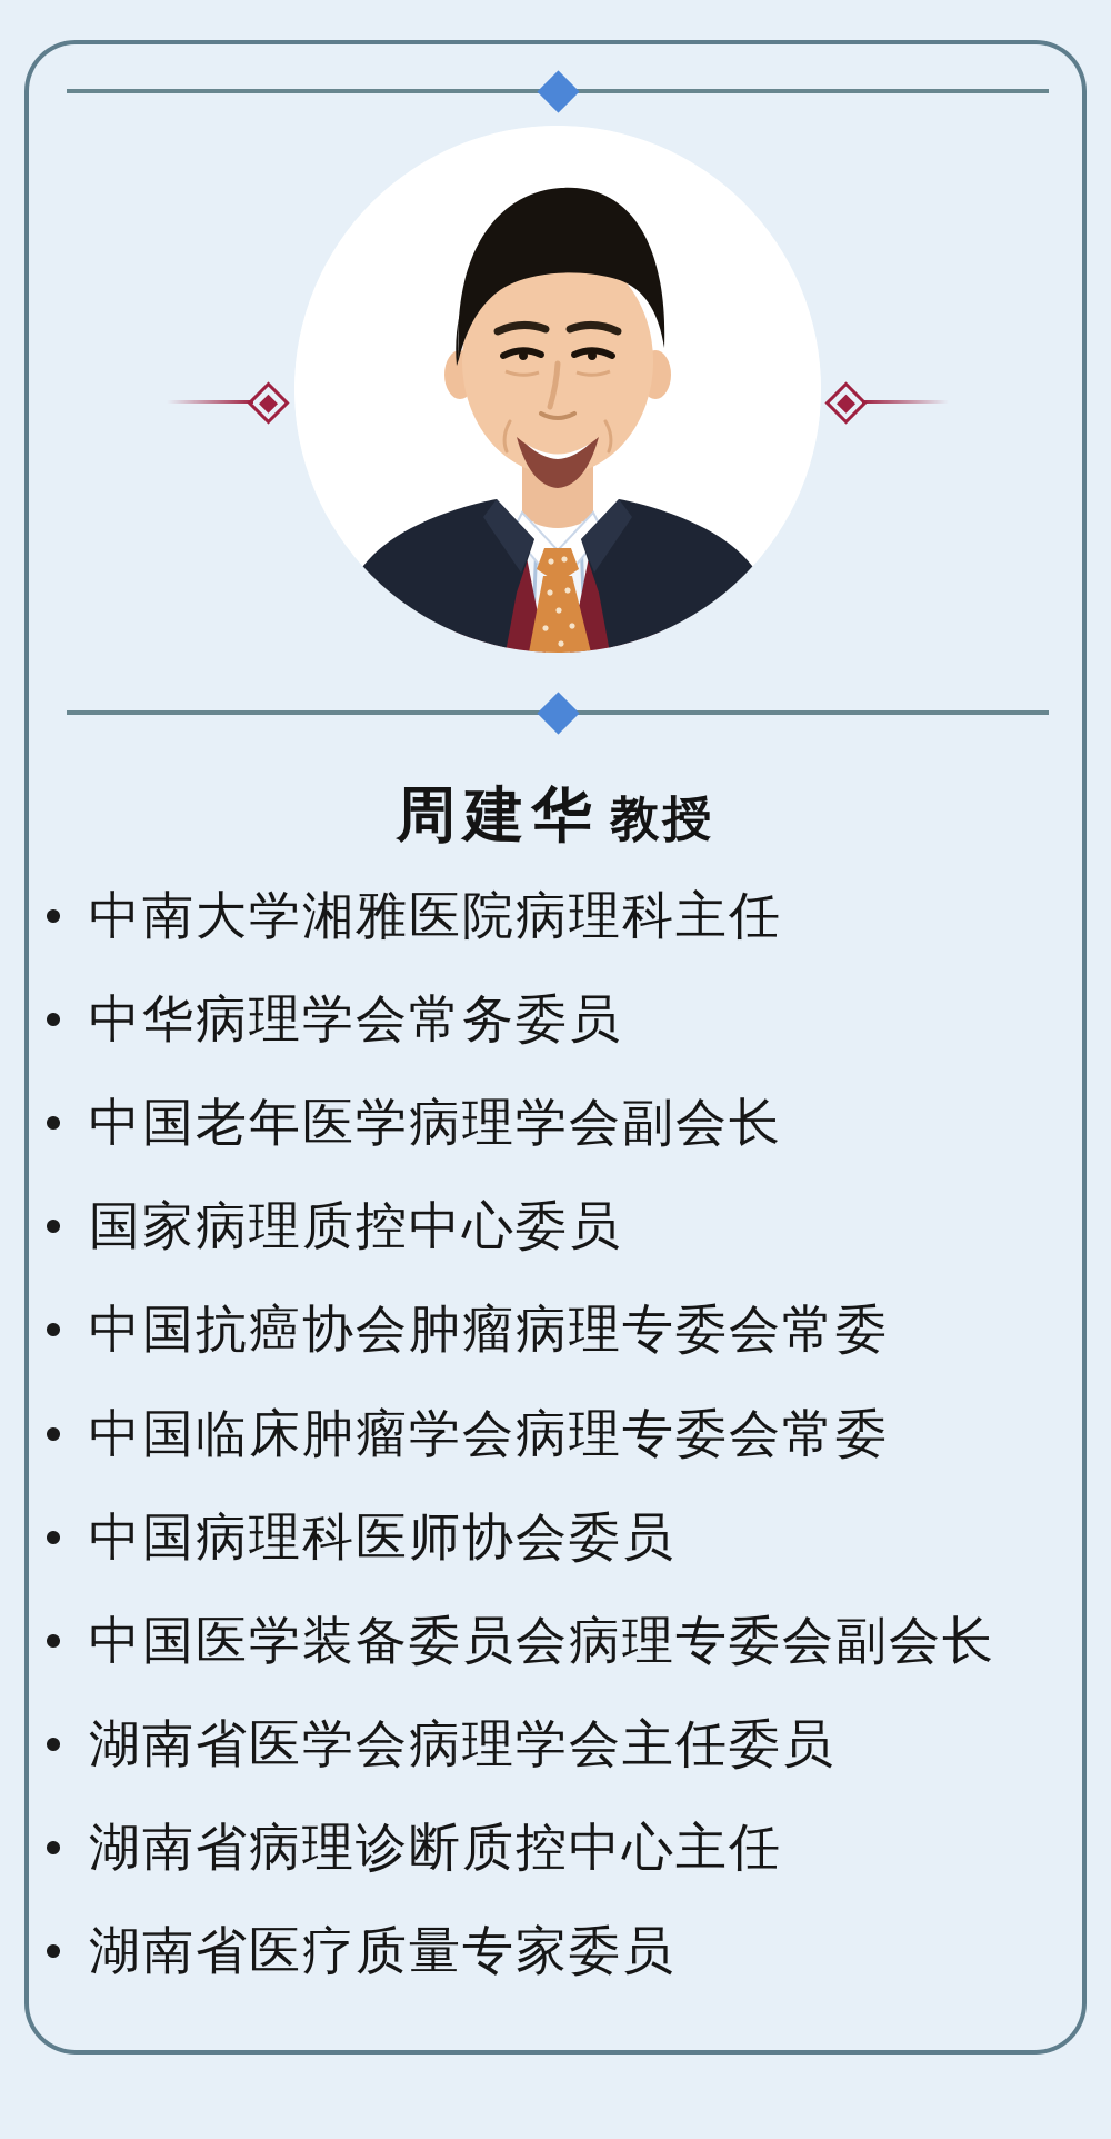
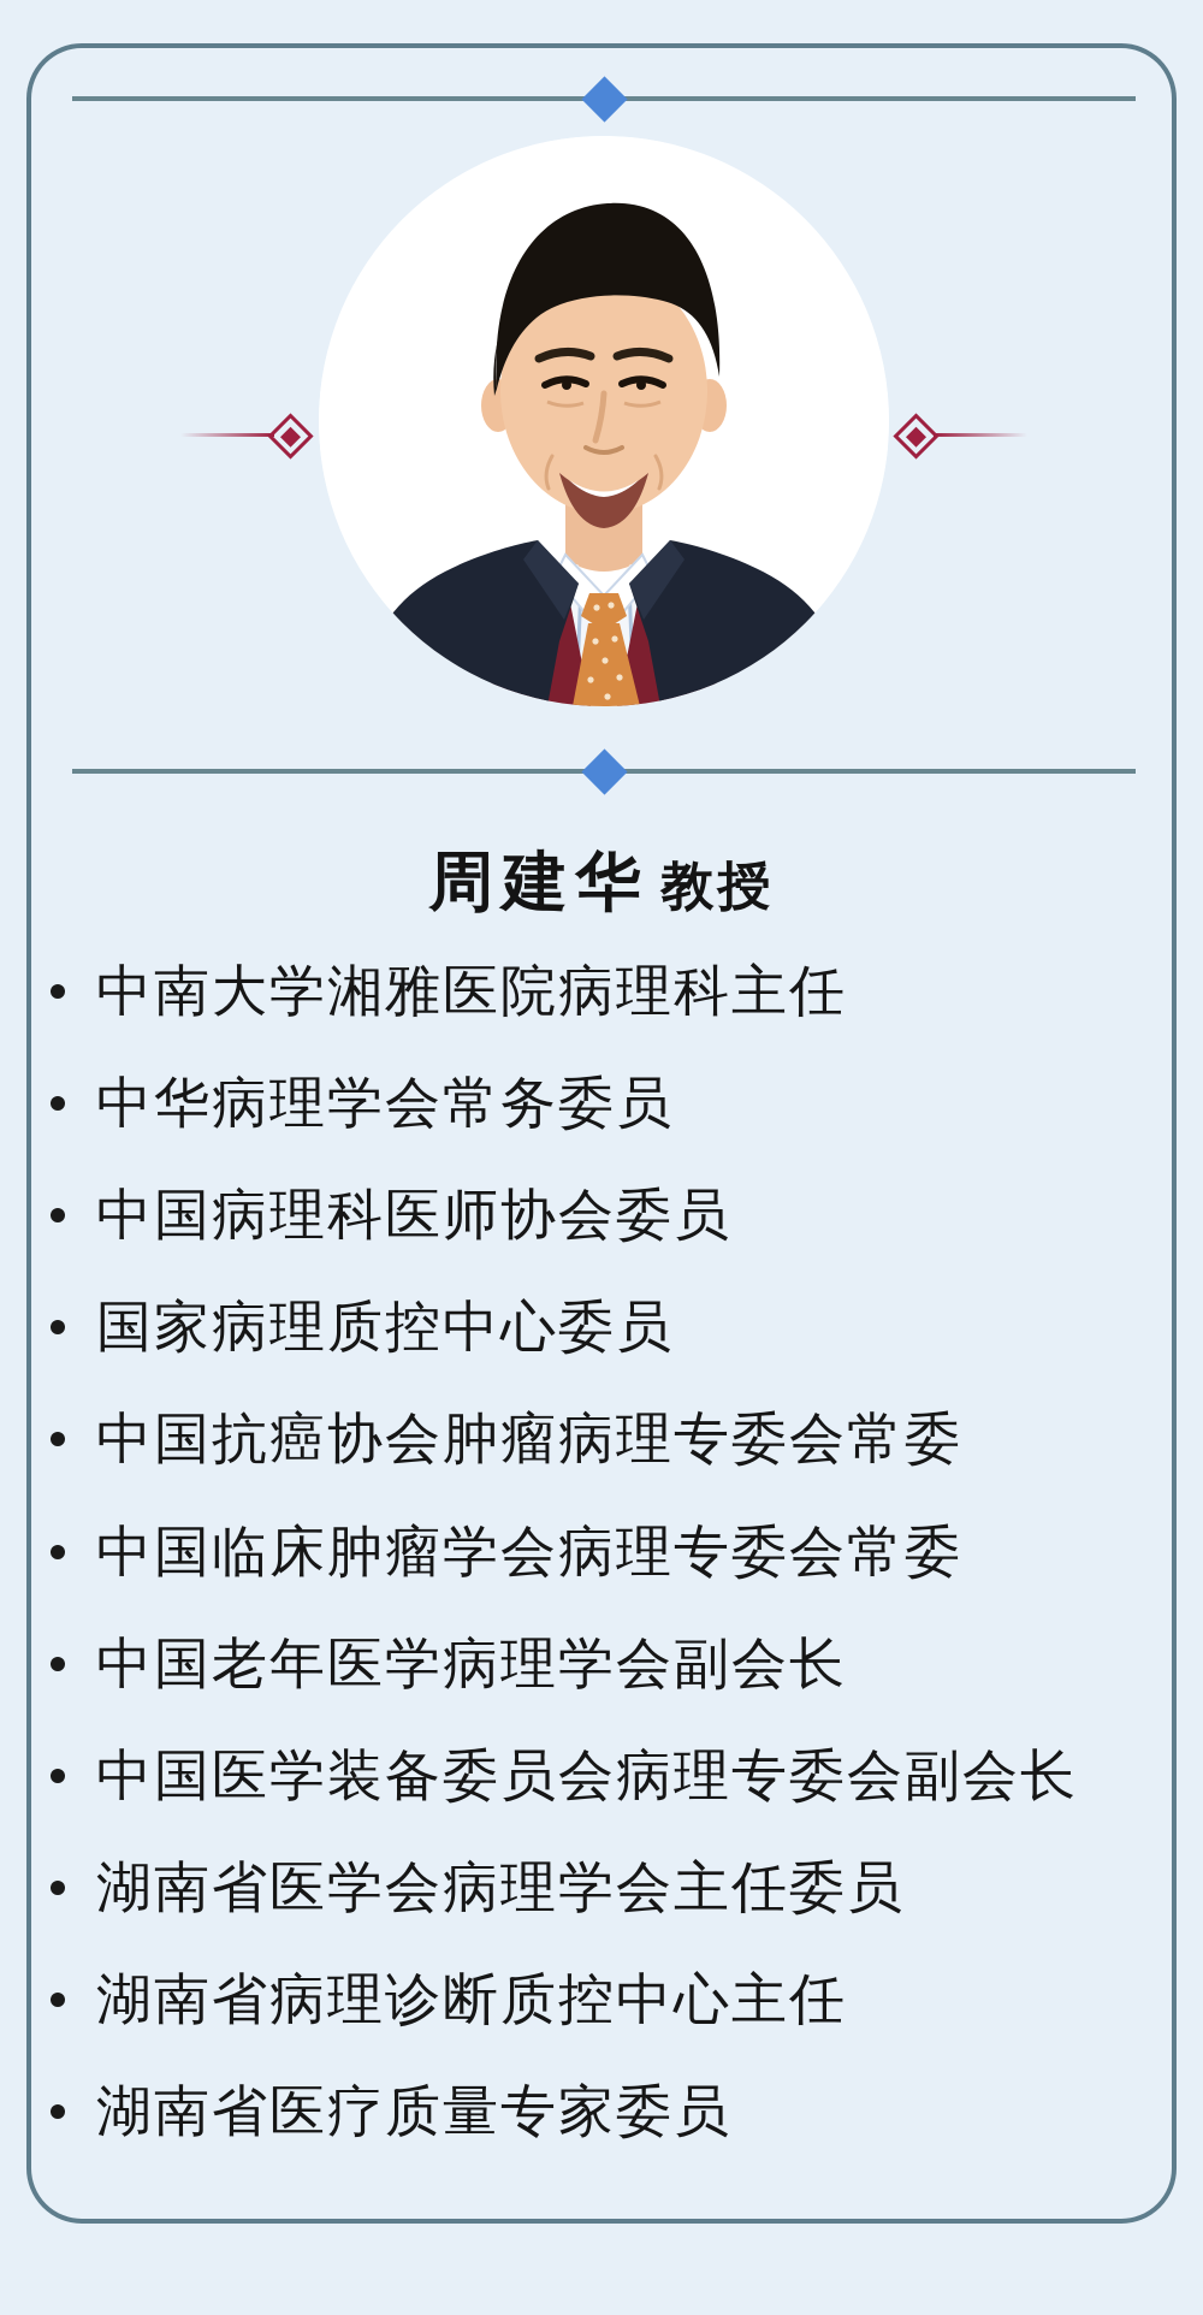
  周建华
  教授
  中南大学湘雅医院病理科主任
  中华病理学会常务委员
- 中国老年医学病理学会副会长
+ 中国病理科医师协会委员
  国家病理质控中心委员
  中国抗癌协会肿瘤病理专委会常委
  中国临床肿瘤学会病理专委会常委
- 中国病理科医师协会委员
+ 中国老年医学病理学会副会长
  中国医学装备委员会病理专委会副会长
  湖南省医学会病理学会主任委员
  湖南省病理诊断质控中心主任
  湖南省医疗质量专家委员
